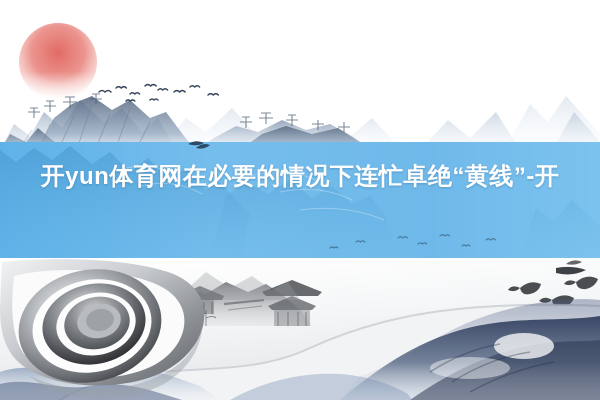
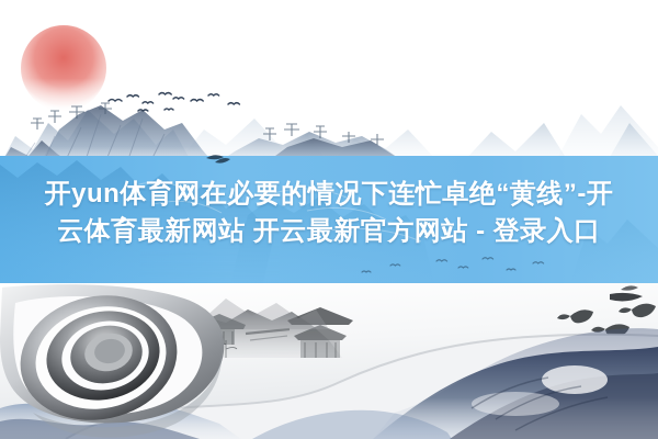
  开yun体育网在必要的情况下连忙卓绝“黄线”-开
+ 云体育最新网站 开云最新官方网站 - 登录入口
